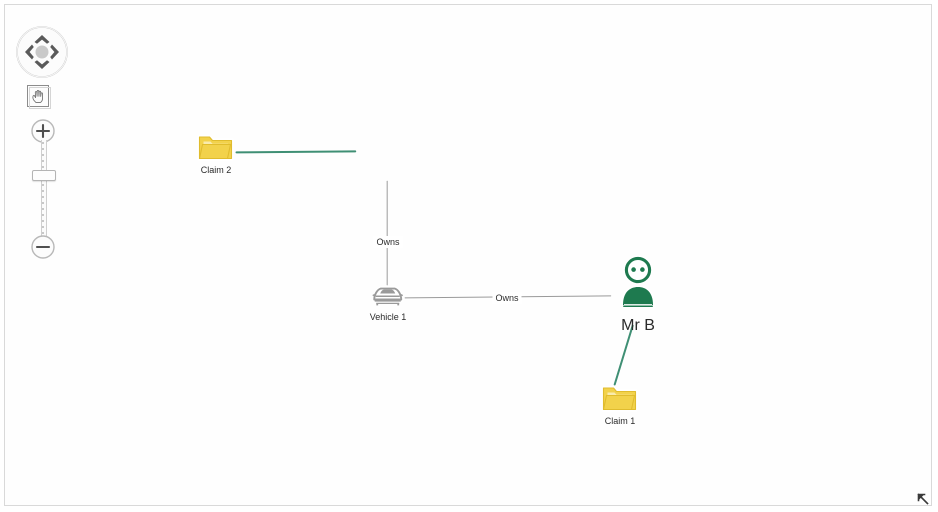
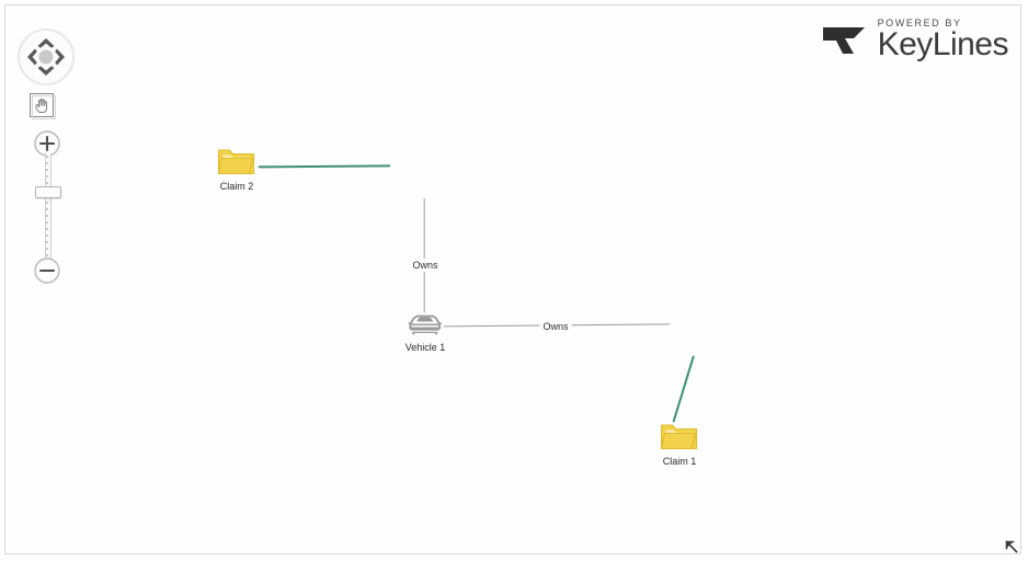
  Claim 2
  Vehicle 1
- Mr B
  Claim 1
  Owns
  Owns
+ POWERED BY
+ KeyLines
